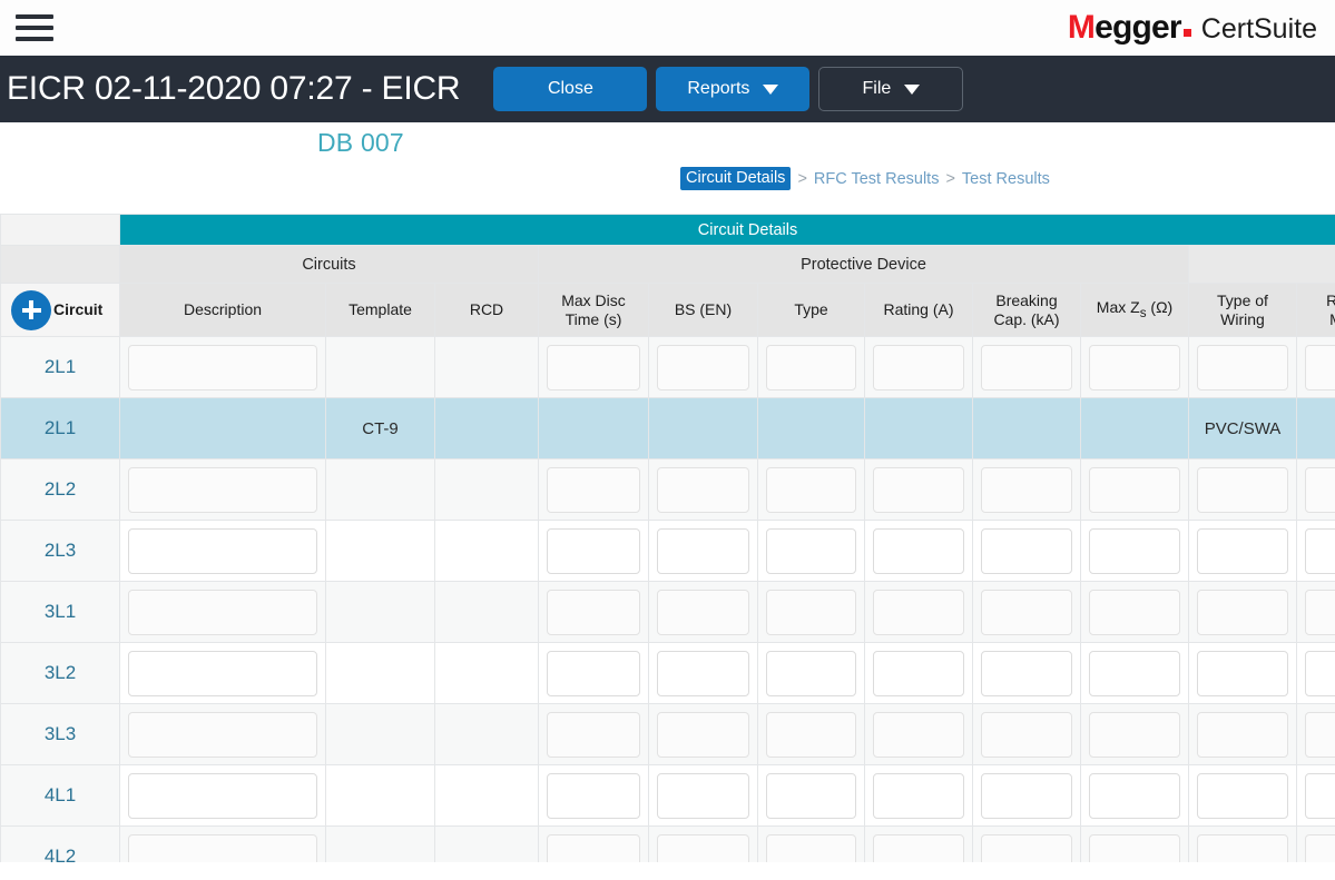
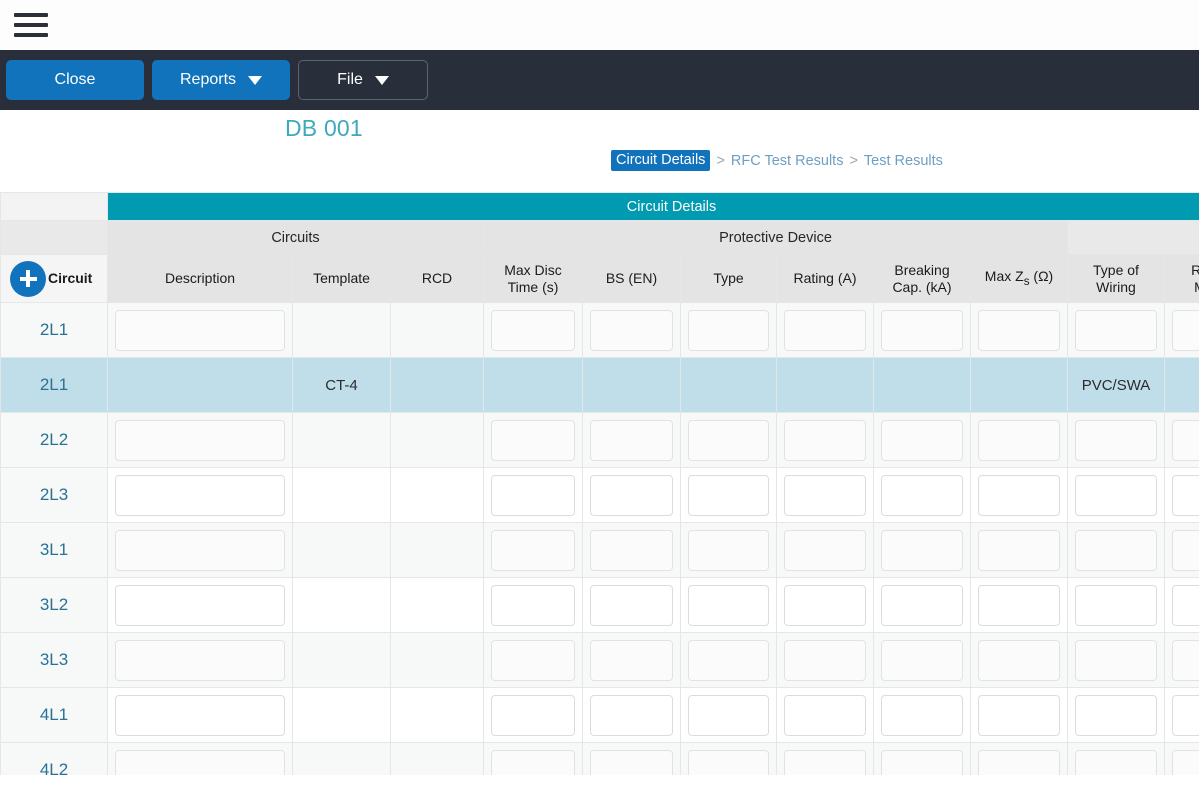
- Megger
- CertSuite
- EICR 02-11-2020 07:27 - EICR
  Close
  Reports
  File
- DB 007
+ DB 001
  Circuit Details
  >
  RFC Test Results
  >
  Test Results
  	Circuit Details
  	Circuits	Protective Device
  Circuit	Description	Template	RCD	Max DiscTime (s)	BS (EN)	Type	Rating (A)	BreakingCap. (kA)	Max Zs (Ω)	Type ofWiring	R
  2L1
- 2L1		CT-9								PVC/SWA
+ 2L1		CT-4								PVC/SWA
  2L2
  2L3
  3L1
  3L2
  3L3
  4L1
  4L2
